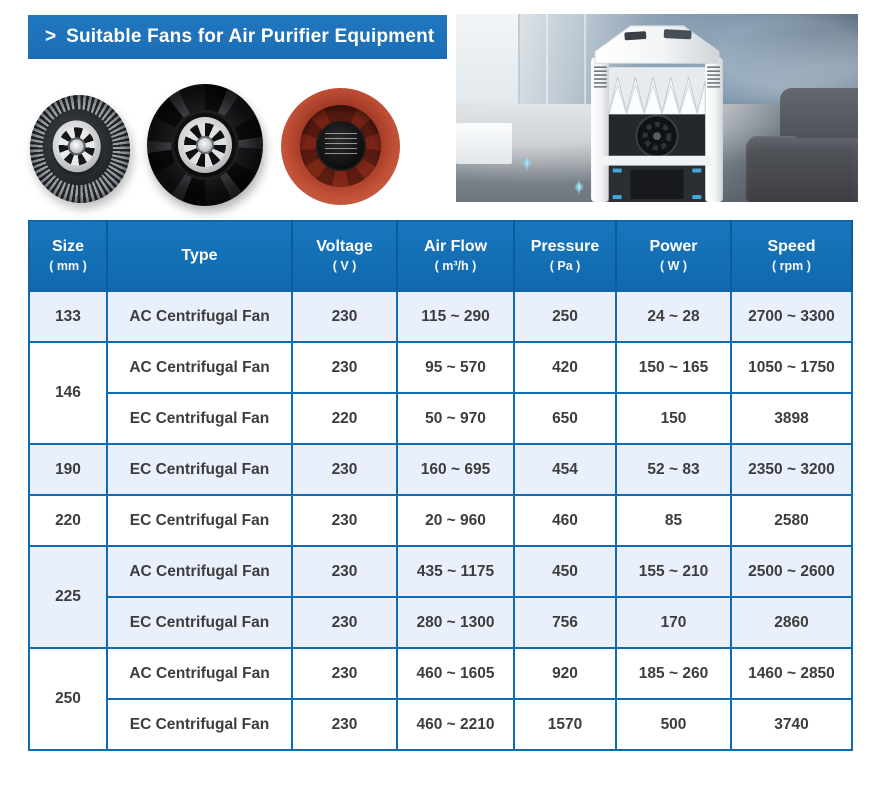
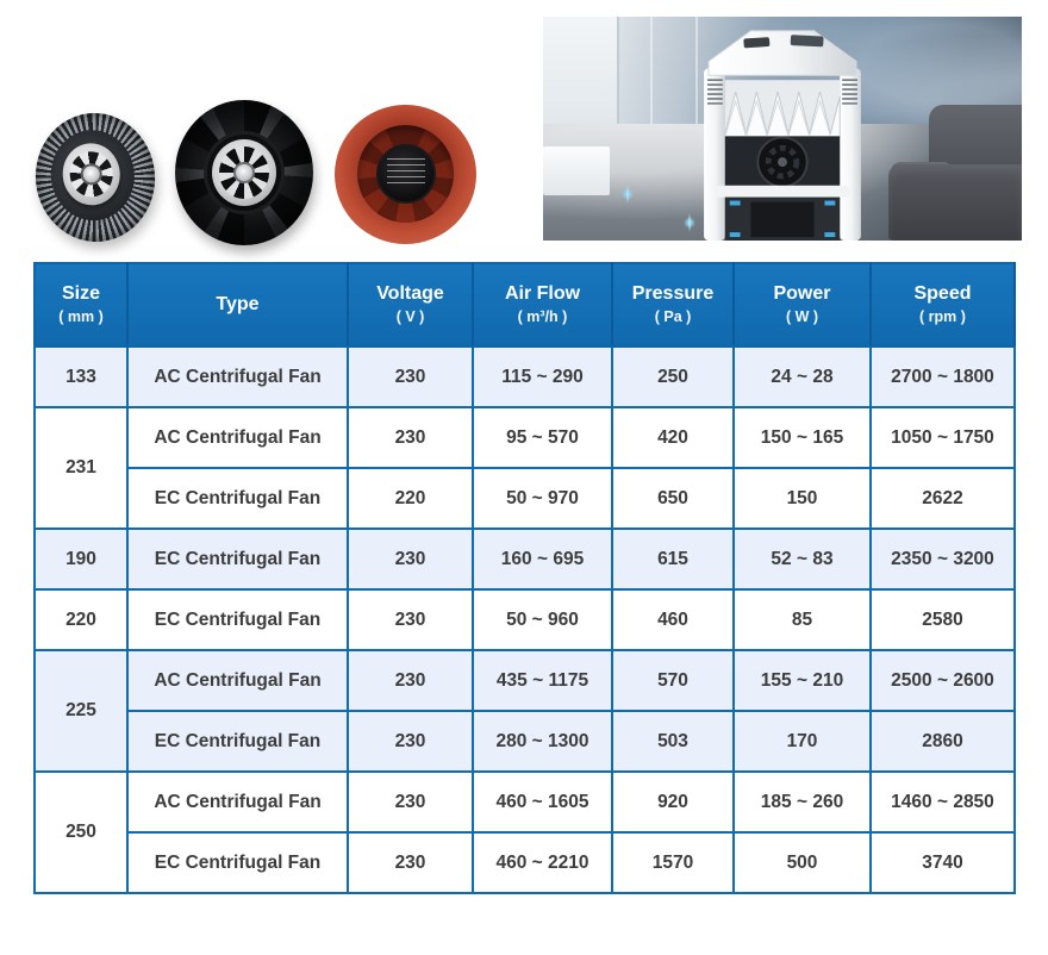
- >
- Suitable Fans for Air Purifier Equipment
  Size( mm )	Type	Voltage( V )	Air Flow( m³/h )	Pressure( Pa )	Power( W )	Speed( rpm )
- 133	AC Centrifugal Fan	230	115 ~ 290	250	24 ~ 28	2700 ~ 3300
+ 133	AC Centrifugal Fan	230	115 ~ 290	250	24 ~ 28	2700 ~ 1800
- 146	AC Centrifugal Fan	230	95 ~ 570	420	150 ~ 165	1050 ~ 1750
+ 231	AC Centrifugal Fan	230	95 ~ 570	420	150 ~ 165	1050 ~ 1750
- EC Centrifugal Fan	220	50 ~ 970	650	150	3898
+ EC Centrifugal Fan	220	50 ~ 970	650	150	2622
- 190	EC Centrifugal Fan	230	160 ~ 695	454	52 ~ 83	2350 ~ 3200
+ 190	EC Centrifugal Fan	230	160 ~ 695	615	52 ~ 83	2350 ~ 3200
- 220	EC Centrifugal Fan	230	20 ~ 960	460	85	2580
+ 220	EC Centrifugal Fan	230	50 ~ 960	460	85	2580
- 225	AC Centrifugal Fan	230	435 ~ 1175	450	155 ~ 210	2500 ~ 2600
+ 225	AC Centrifugal Fan	230	435 ~ 1175	570	155 ~ 210	2500 ~ 2600
- EC Centrifugal Fan	230	280 ~ 1300	756	170	2860
+ EC Centrifugal Fan	230	280 ~ 1300	503	170	2860
  250	AC Centrifugal Fan	230	460 ~ 1605	920	185 ~ 260	1460 ~ 2850
  EC Centrifugal Fan	230	460 ~ 2210	1570	500	3740
